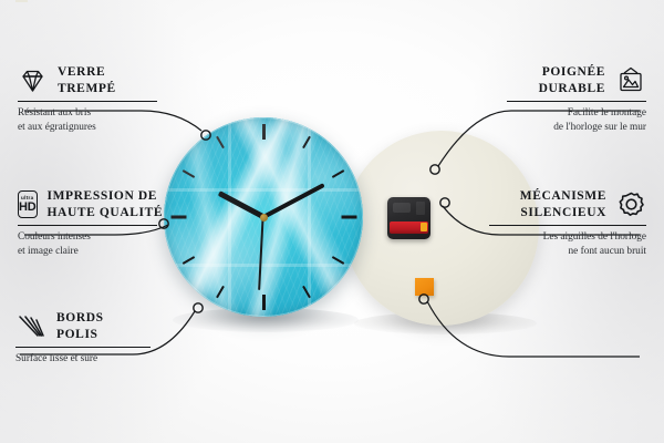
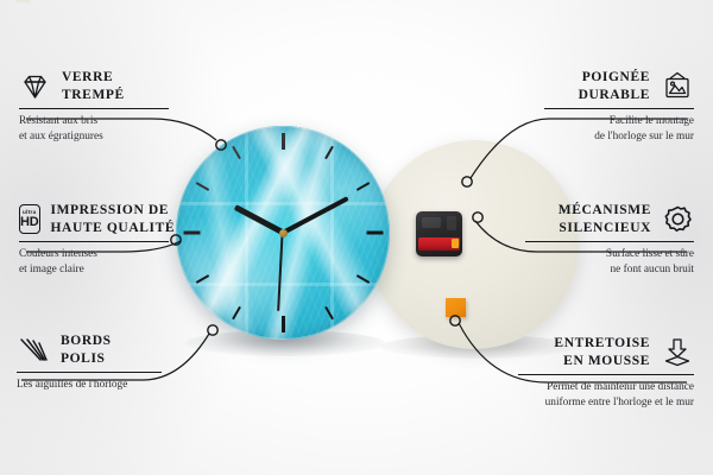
  VERRE
  TREMPÉ
  Résistant aux bris
  et aux égratignures
  HD
  IMPRESSION DE
  HAUTE QUALITÉ
  Couleurs intenses
  et image claire
  BORDS
  POLIS
- Surface lisse et sûre
+ Les aiguilles de l'horloge
  POIGNÉE
  DURABLE
  Facilite le montage
  de l'horloge sur le mur
  MÉCANISME
  SILENCIEUX
- Les aiguilles de l'horloge
+ Surface lisse et sûre
  ne font aucun bruit
+ ENTRETOISE
+ EN MOUSSE
+ Permet de maintenir une distance
+ uniforme entre l'horloge et le mur
